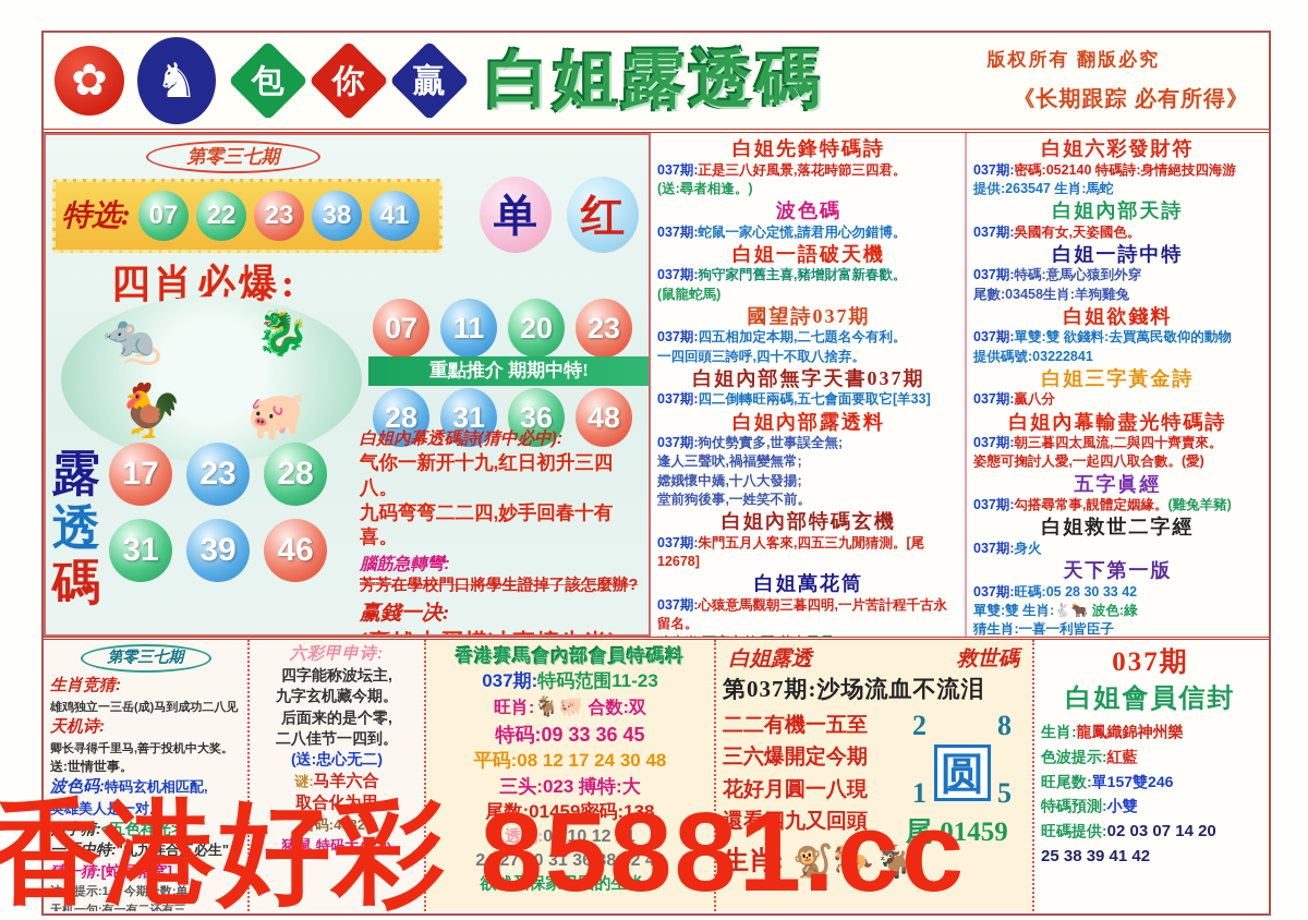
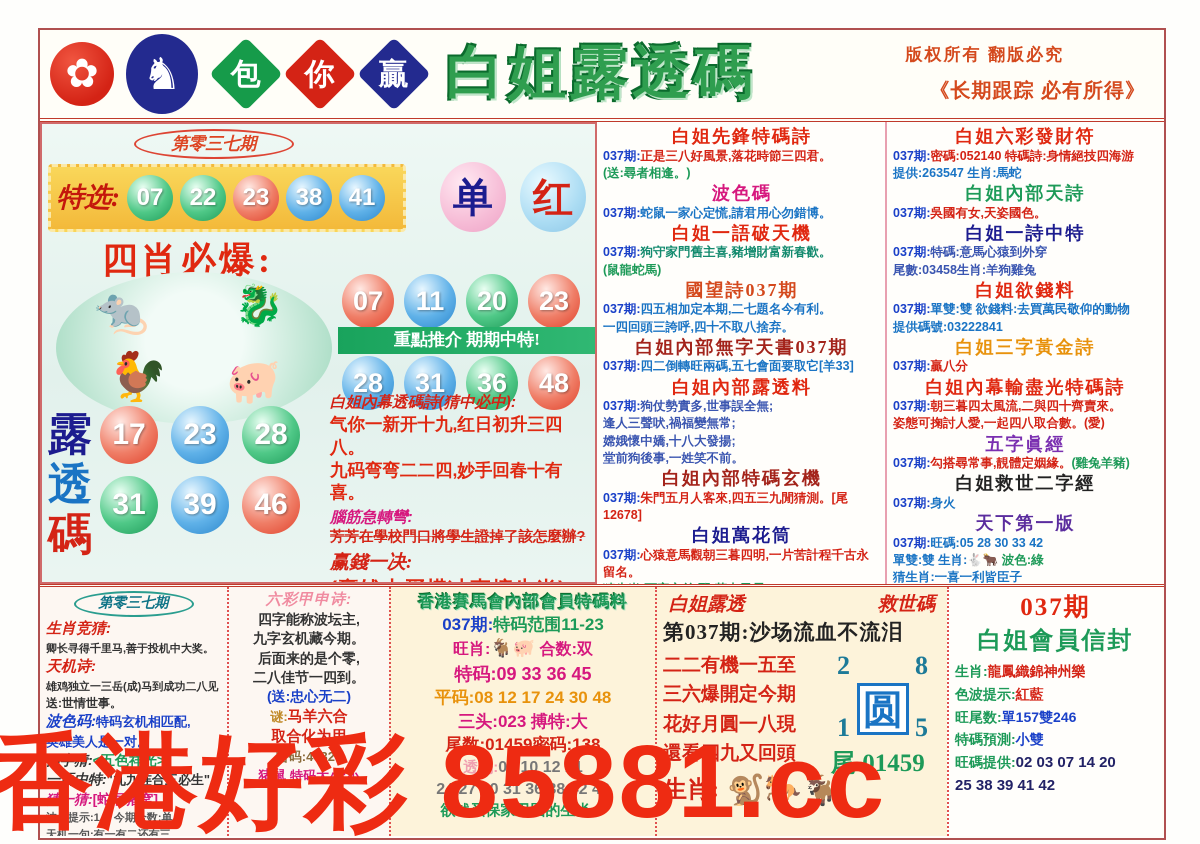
  ✿
  ♞
  白姐露透碼
  版权所有 翻版必究
  《长期跟踪 必有所得》
  第零三七期
  特选:
  07
  22
  23
  38
  41
  单
  红
  四肖必爆:
  🐀
  🐉
  🐓
  🐖
  07
  11
  20
  23
  重點推介 期期中特!
  28
  31
  36
  48
  露
  透
  碼
  17
  23
  28
  31
  39
  46
  白姐內幕透碼詩(猜中必中):
  气你一新开十九,红日初升三四八。
  九码弯弯二二四,妙手回春十有喜。
  腦筋急轉彎:
  芳芳在學校門口將學生證掉了該怎麼辦?
  赢錢一决:
  白姐先鋒特碼詩
  037期:正是三八好風景,落花時節三四君。
  (送:尋者相逢。)
  波色碼
  037期:蛇鼠一家心定慌,請君用心勿錯博。
  白姐一語破天機
  037期:狗守家門舊主喜,豬增財富新春歡。
  (鼠龍蛇馬)
  國望詩037期
  037期:四五相加定本期,二七題名今有利。
  一四回頭三誇呼,四十不取八捨弃。
  白姐內部無字天書037期
  037期:四二倒轉旺兩碼,五七會面要取它[羊33]
  白姐內部露透料
  037期:狗仗勢實多,世事誤全無;
  逢人三聲吠,禍福變無常;
  嫦娥懷中嬌,十八大發揚;
  堂前狗後事,一姓笑不前。
  白姐內部特碼玄機
  037期:朱門五月人客來,四五三九閒猜測。[尾12678]
  白姐萬花筒
  037期:心猿意馬觀朝三暮四明,一片苦計程千古永留名。
  白姐六彩發財符
  037期:密碼:052140 特碼詩:身情絕技四海游
  提供:263547 生肖:馬蛇
  白姐內部天詩
  037期:吳國有女,天姿國色。
  白姐一詩中特
  037期:特碼:意馬心猿到外穿
  尾數:03458生肖:羊狗雞兔
  白姐欲錢料
  037期:單雙:雙 欲錢料:去買萬民敬仰的動物
  提供碼號:03222841
  白姐三字黃金詩
  037期:贏八分
  白姐內幕輸盡光特碼詩
  037期:朝三暮四太風流,二與四十齊賣來。
  姿態可掬討人愛,一起四八取合數。(愛)
  五字眞經
  037期:勾搭尋常事,靚體定姻緣。(雞兔羊豬)
  白姐救世二字經
  037期:身火
  天下第一版
  037期:旺碼:05 28 30 33 42
  單雙:雙 生肖:🐇🐂 波色:綠
  猜生肖:一喜一利皆臣子
  第零三七期
  生肖竞猜:
- 雄鸡独立一三岳(成)马到成功二八见
+ 卿长寻得千里马,善于投机中大奖。
  天机诗:
- 卿长寻得千里马,善于投机中大奖。
+ 雄鸡独立一三岳(成)马到成功二八见
  送:世情世事。
  波色码:特码玄机相匹配,
  英雄美人是一对。
  四字猜:<五色祥光>
  一语中特:"九九连合三必生"
  猜一猜:[蛇洞猪窝]
  波色提示:1… 今期合数:单
  天机一句:有一有二还有三
  六彩甲申诗:
  四字能称波坛主,
  九字玄机藏今期。
  后面来的是个零,
  二八佳节一四到。
  (送:忠心无二)
  谜:马羊六合
  取合化为用
  密码:40328
  猪鼠 特码大小:小
  香港賽馬會內部會員特碼料
  037期:特码范围11-23
  旺肖:🐐🐖 合数:双
  特码:09 33 36 45
  平码:08 12 17 24 30 48
  三头:023 搏特:大
  尾数:01459密码:138
  透码:07 10 12 21
  24 27 30 31 36 38 42 43
  欲钱买保家卫国的生肖。
  白姐露透
  救世碼
  第037期:沙场流血不流泪
  二二有機一五至
  三六爆開定今期
  花好月圓一八現
  還看四九又回頭
  2
  8
  圆
  1
  5
  尾 01459
  生肖:
  🐒🐎🐐
  037期
  白姐會員信封
  生肖:龍鳳織錦神州樂
  色波提示:紅藍
  旺尾数:單157雙246
  特碼預測:小雙
  旺碼提供:02 03 07 14 20
  25 38 39 41 42
  香港好彩 85881.cc
